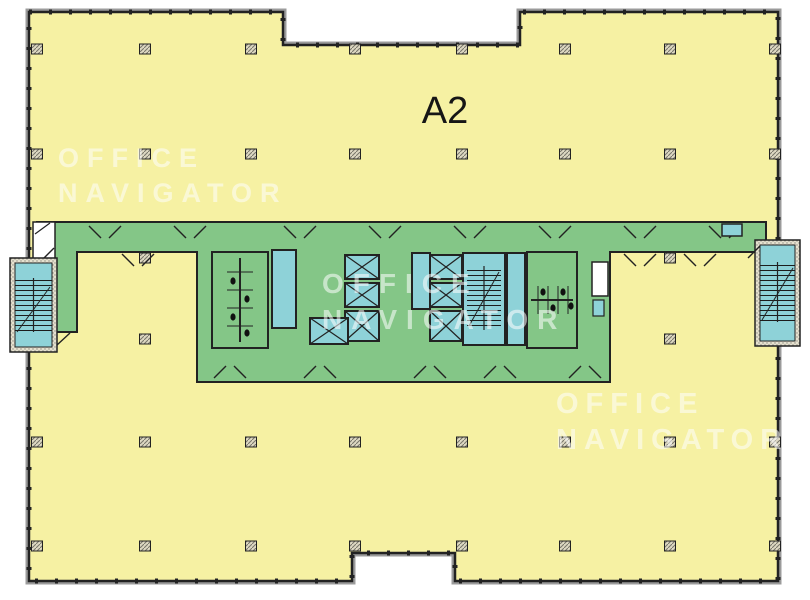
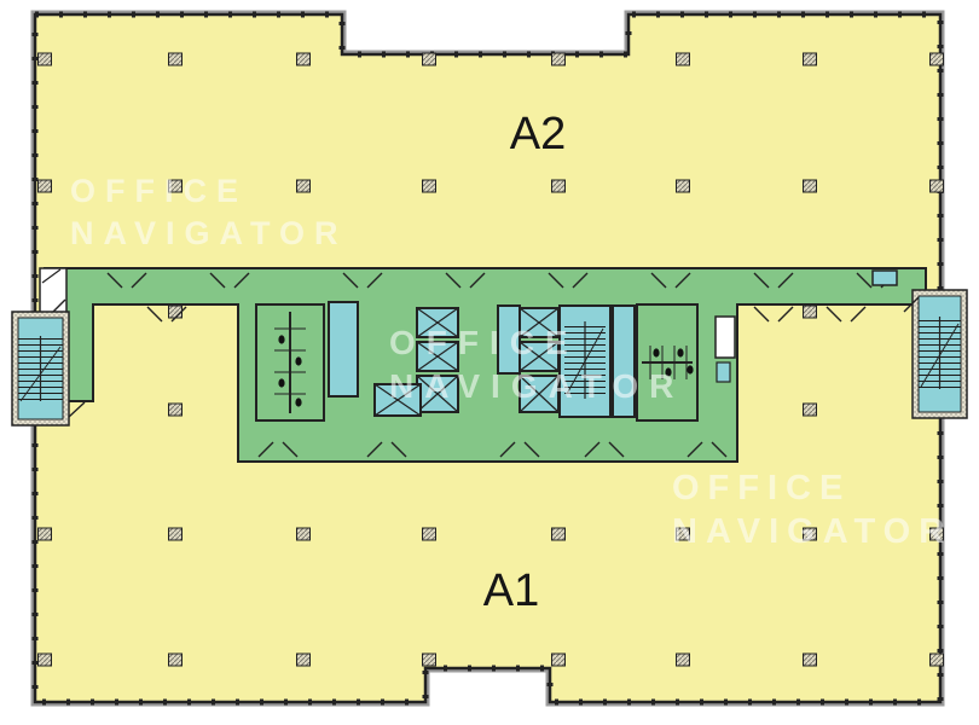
  A2
+ A1
  OFFICE
  NAVIGATOR
  OFFICE
  NAVIGATOR
  OFFICE
  NAVIGATOR
